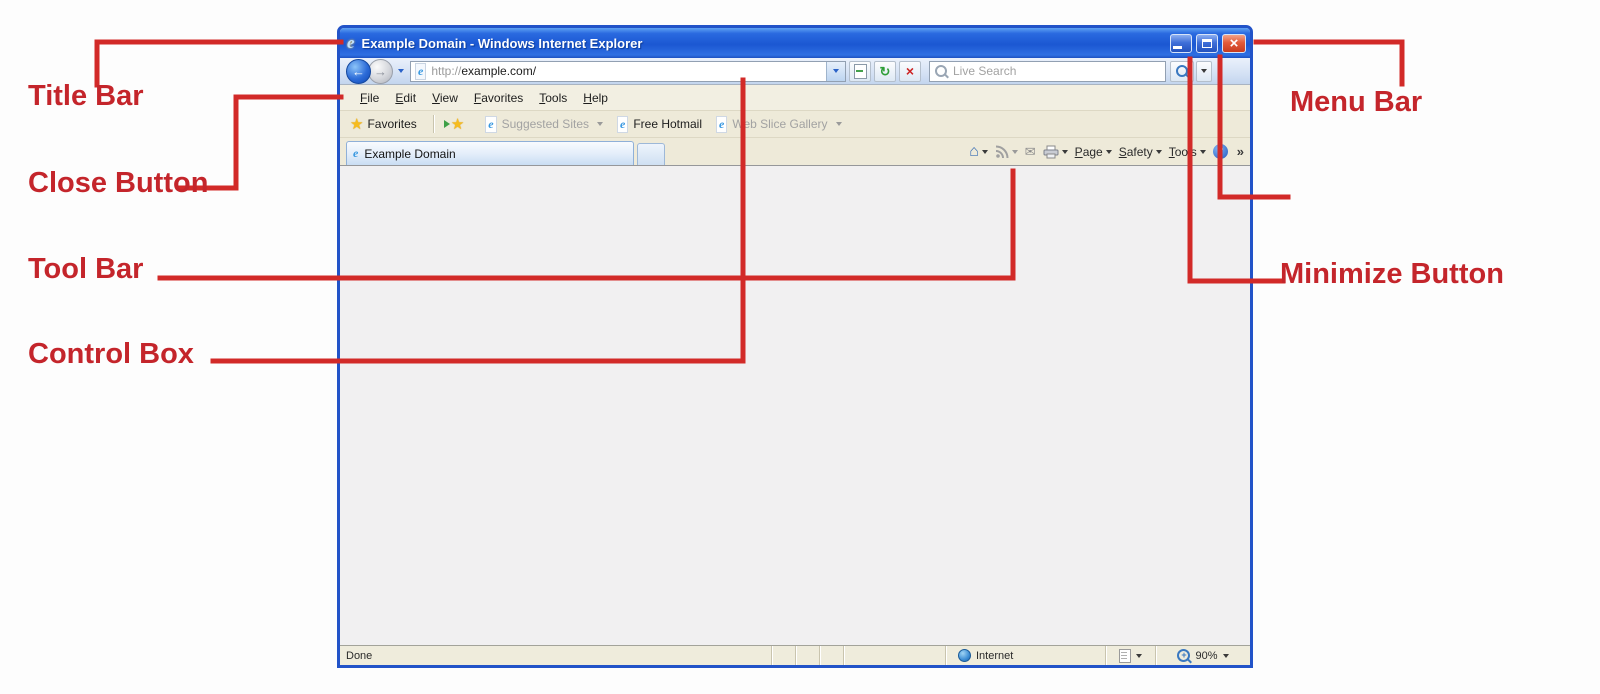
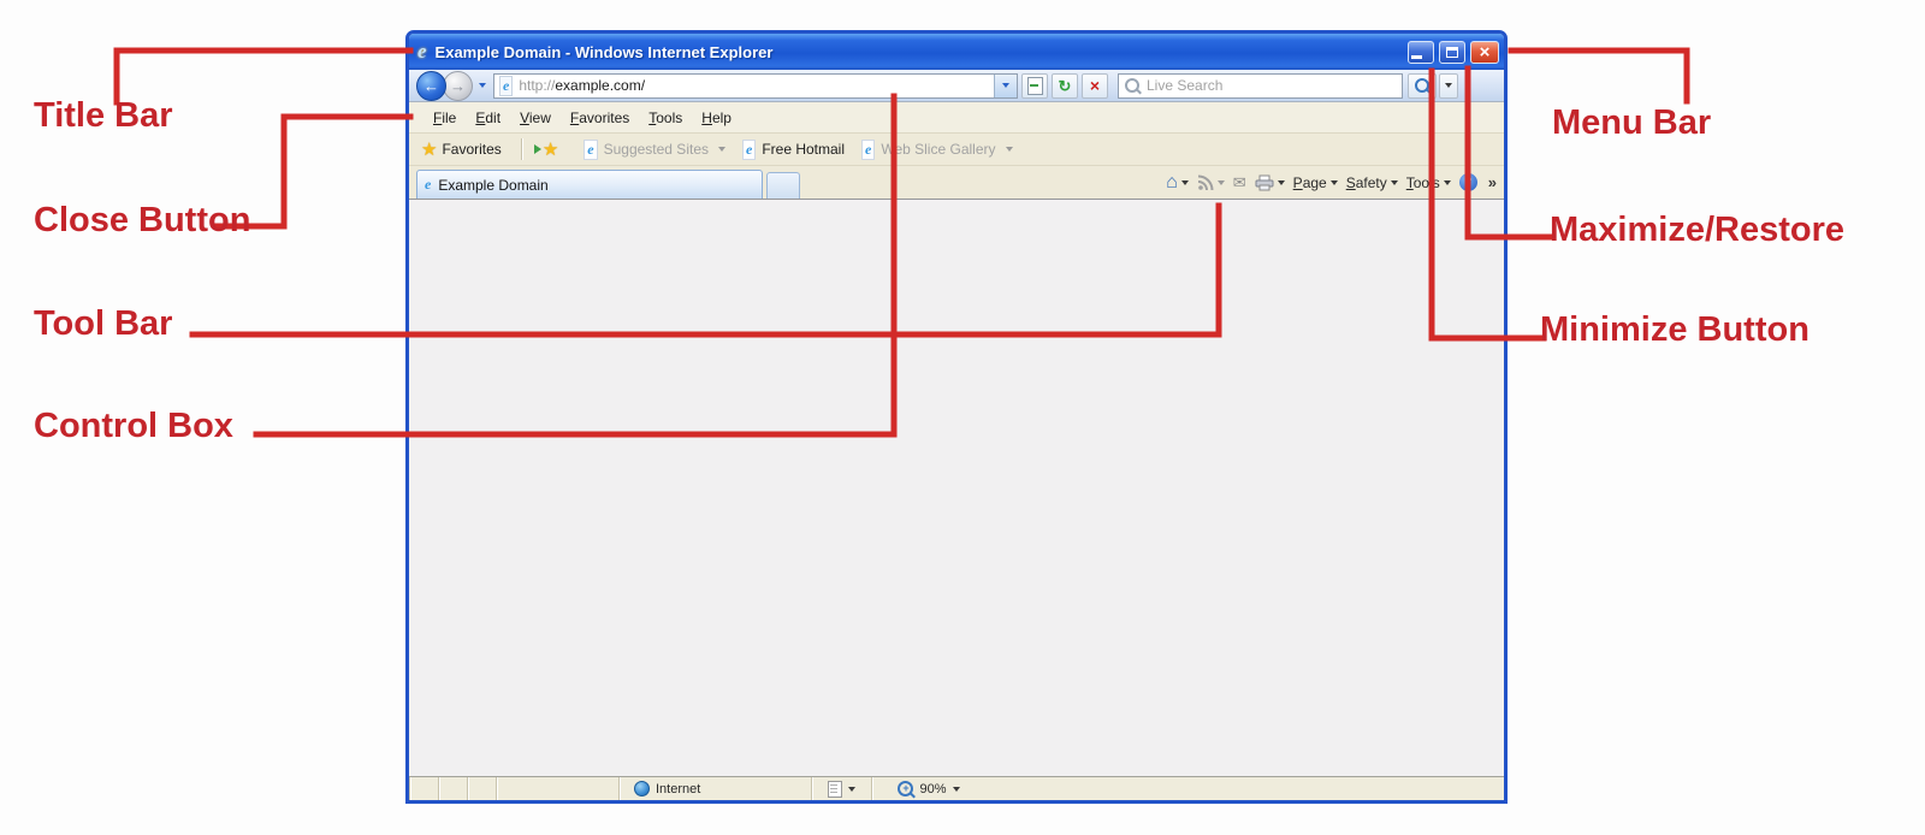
  e
  Example Domain - Windows Internet Explorer
  ×
  ←
  →
  e
  http://
  example.com/
  ↻
  ×
  Live Search
  File
  Edit
  View
  Favorites
  Tools
  Help
  ★
  Favorites
  ★
  e
  Suggested Sites
  e
  Free Hotmail
  e
  Web Slice Gallery
  e
  Example Domain
  ⌂
  ✉
  Page
  Safety
  Toos
  »
- Done
  Internet
  +
  90%
  Title Bar
  Close Button
  Tool Bar
  Control Box
  Menu Bar
+ Maximize/Restore
  Minimize Button
